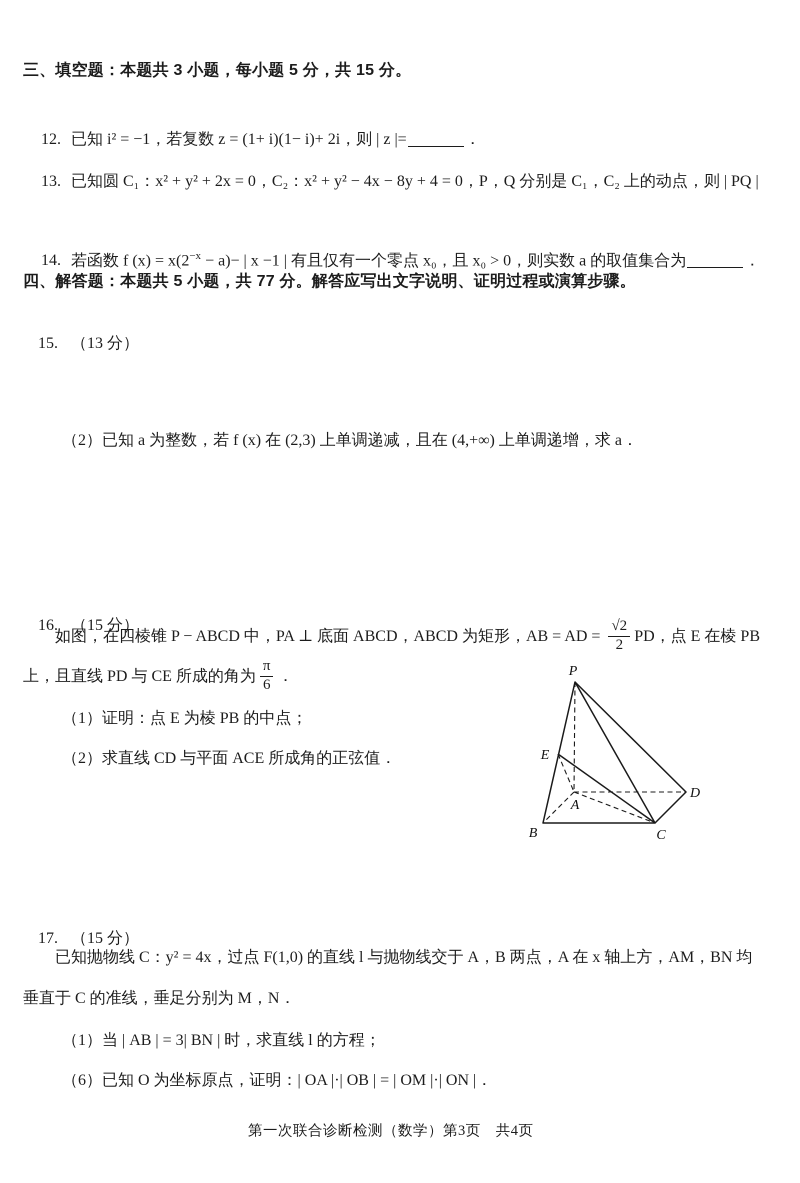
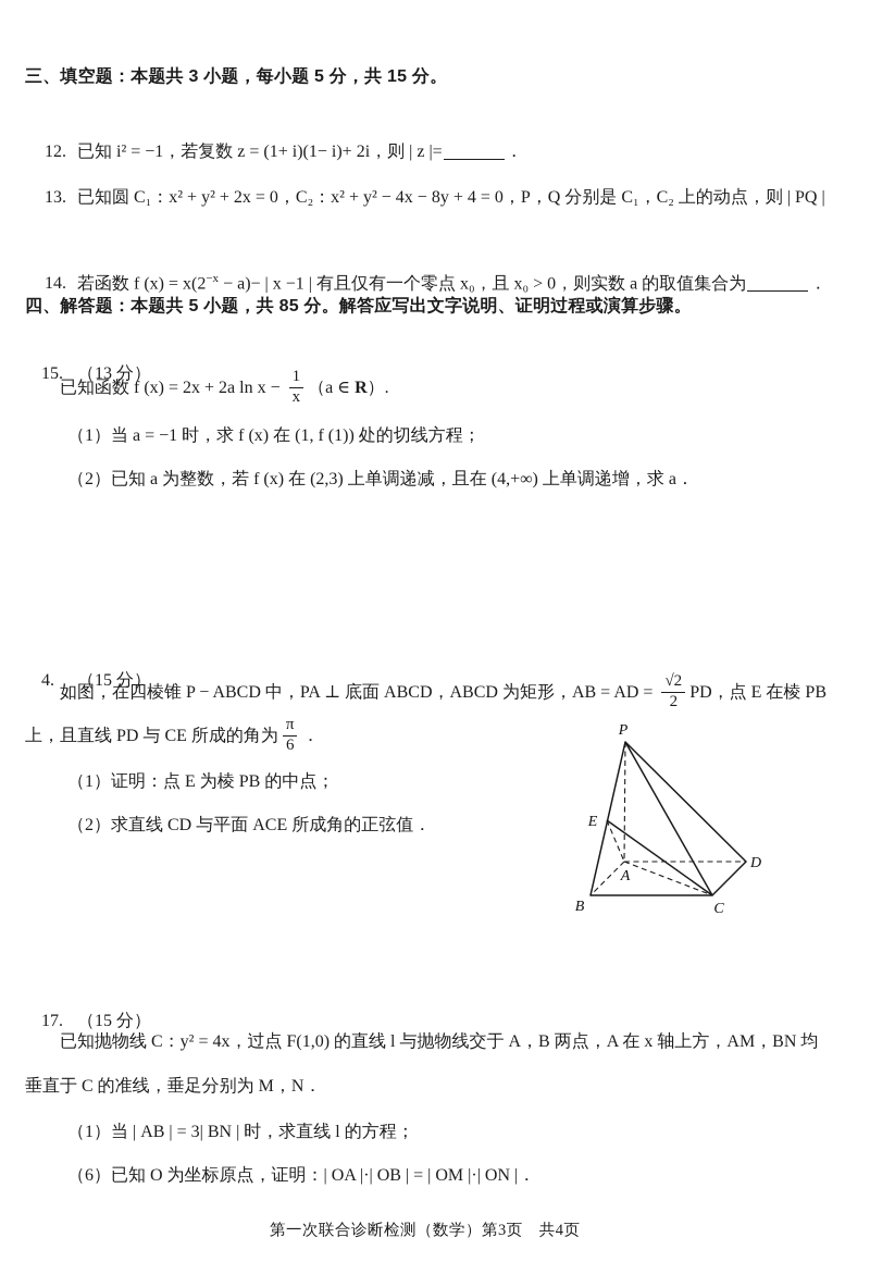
  三、填空题：本题共 3 小题，每小题 5 分，共 15 分。
  12. 已知 i² = −1，若复数 z = (1+ i)(1− i)+ 2i，则 | z |= ．
  13. 已知圆 C₁：x² + y² + 2x = 0，C₂：x² + y² − 4x − 8y + 4 = 0，P，Q 分别是 C₁，C₂ 上的动点，则 | PQ |
  14. 若函数 f (x) = x(2−x − a)− | x −1 | 有且仅有一个零点 x₀，且 x₀ > 0，则实数 a 的取值集合为 ．
- 四、解答题：本题共 5 小题，共 77 分。解答应写出文字说明、证明过程或演算步骤。
+ 四、解答题：本题共 5 小题，共 85 分。解答应写出文字说明、证明过程或演算步骤。
  15. （13 分）
+ 已知函数 f (x) = 2x + 2a ln x −
+ 1
+ x
+ （a ∈
+ R
+ ）.
+ （1）当 a = −1 时，求 f (x) 在 (1, f (1)) 处的切线方程；
  （2）已知 a 为整数，若 f (x) 在 (2,3) 上单调递减，且在 (4,+∞) 上单调递增，求 a．
- 16. （15 分）
+ 4. （15 分）
  如图，在四棱锥 P − ABCD 中，PA ⊥ 底面 ABCD，ABCD 为矩形，AB = AD =
  √2
  2
  PD，点 E 在棱 PB
  上，且直线 PD 与 CE 所成的角为
  π
  6
  ．
  （1）证明：点 E 为棱 PB 的中点；
  （2）求直线 CD 与平面 ACE 所成角的正弦值．
  P
  E
  A
  B
  C
  D
  17. （15 分）
  已知抛物线 C：y² = 4x，过点 F(1,0) 的直线 l 与抛物线交于 A，B 两点，A 在 x 轴上方，AM，BN 均
  垂直于 C 的准线，垂足分别为 M，N．
  （1）当 | AB | = 3| BN | 时，求直线 l 的方程；
  （6）已知 O 为坐标原点，证明：| OA |·| OB | = | OM |·| ON |．
  第一次联合诊断检测（数学）第3页 共4页
